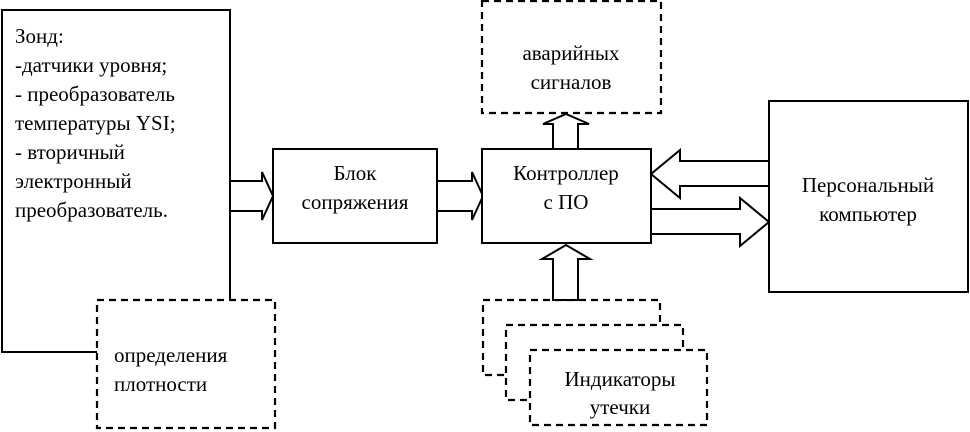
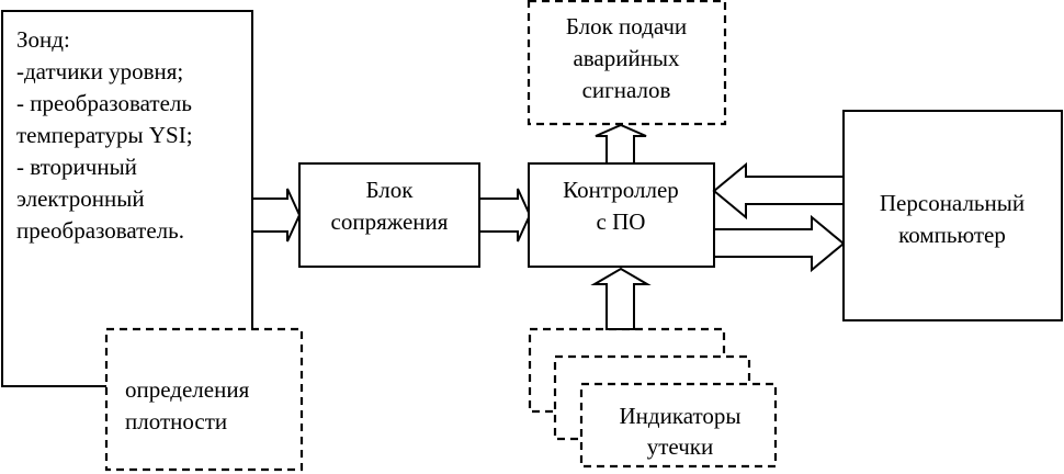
  Зонд:
  -датчики уровня;
  - преобразователь
  температуры YSI;
  - вторичный
  электронный
  преобразователь.
  определения
  плотности
  Блок
  сопряжения
+ Блок подачи
  аварийных
  сигналов
  Индикаторы
  утечки
  Контроллер
  с ПО
  Персональный
  компьютер
